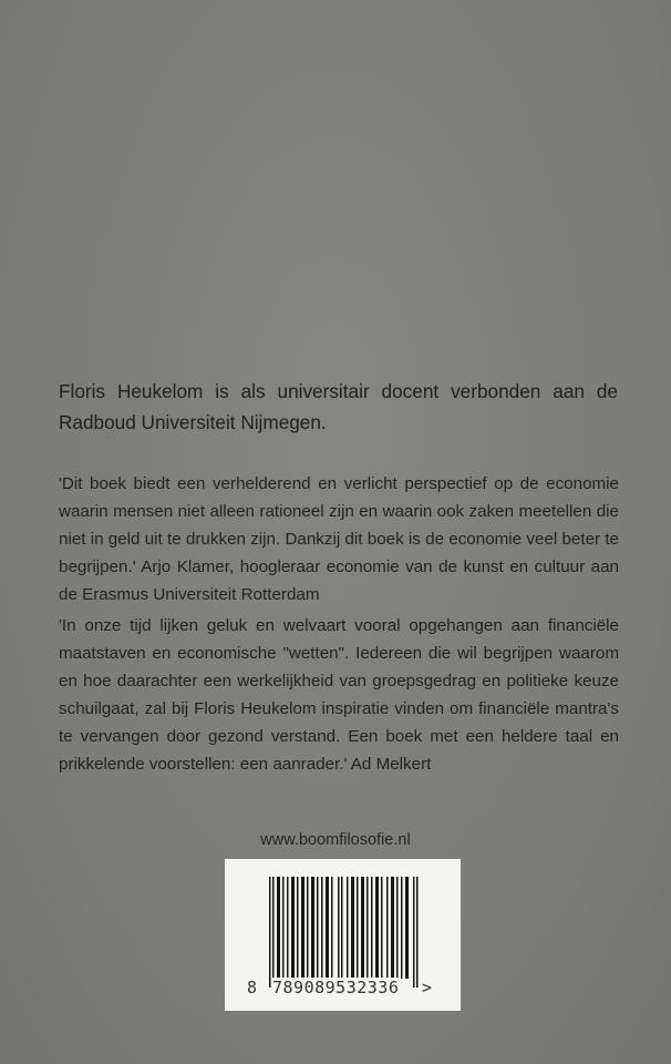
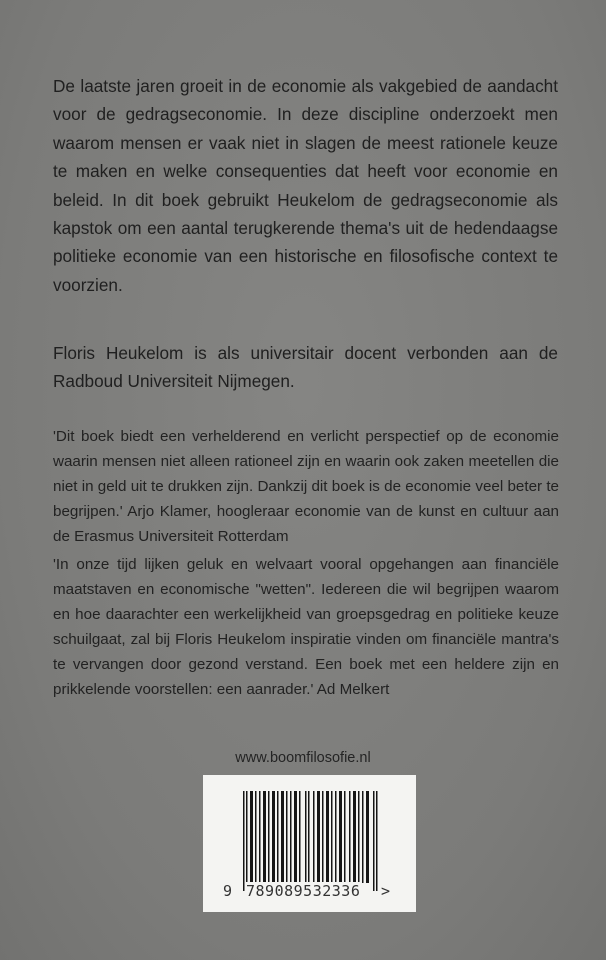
+ De laatste jaren groeit in de economie als vakgebied de aandacht voor de gedragseconomie. In deze discipline onder­zoekt men waarom mensen er vaak niet in slagen de meest rationele keuze te maken en welke consequenties dat heeft voor economie en beleid. In dit boek gebruikt Heukelom de gedragseconomie als kapstok om een aantal terugkerende thema's uit de hedendaagse politieke economie van een historische en filosofische context te voorzien.
  Floris Heukelom is als universitair docent verbonden aan de Radboud Universiteit Nijmegen.
  'Dit boek biedt een verhelderend en verlicht perspectief op de economie waarin mensen niet alleen rationeel zijn en waarin ook zaken meetellen die niet in geld uit te drukken zijn. Dankzij dit boek is de economie veel beter te begrijpen.' Arjo Klamer, hoogleraar economie van de kunst en cultuur aan de Erasmus Universiteit Rotterdam
- 'In onze tijd lijken geluk en welvaart vooral opgehangen aan financiële maatstaven en economische "wetten". Iedereen die wil begrijpen waarom en hoe daarachter een werkelijkheid van groepsgedrag en politieke keuze schuilgaat, zal bij Floris Heukelom inspiratie vinden om financiële mantra's te vervangen door gezond verstand. Een boek met een heldere taal en prikkelende voorstellen: een aanrader.' Ad Melkert
+ 'In onze tijd lijken geluk en welvaart vooral opgehangen aan financiële maatstaven en economische "wetten". Iedereen die wil begrijpen waarom en hoe daarachter een werkelijkheid van groepsgedrag en politieke keuze schuilgaat, zal bij Floris Heukelom inspiratie vinden om financiële mantra's te vervangen door gezond verstand. Een boek met een heldere zijn en prikkelende voorstellen: een aanrader.' Ad Melkert
  www.boomfilosofie.nl
- 8
+ 9
  789089532336
  >
